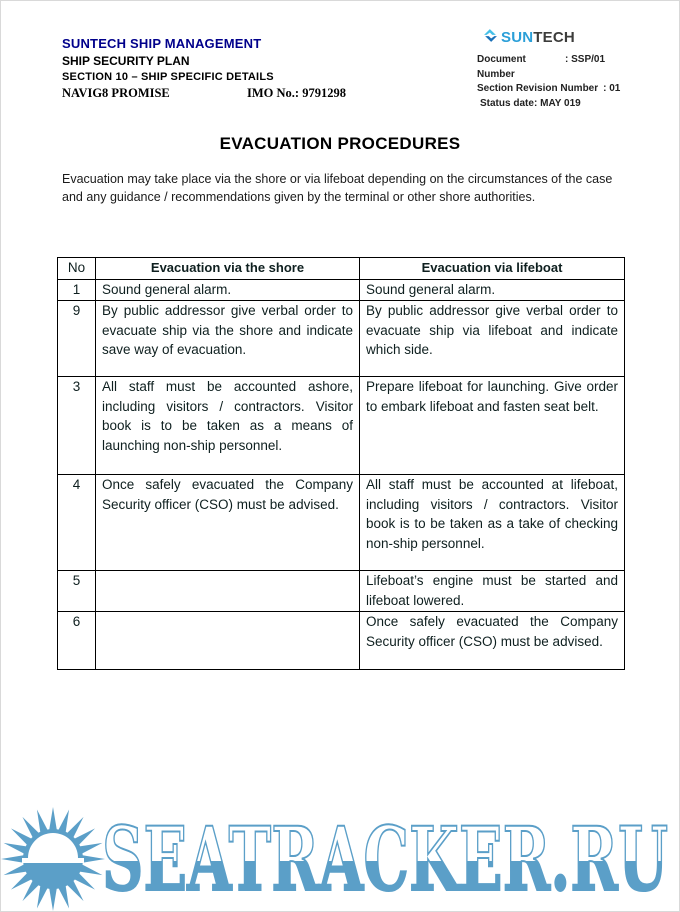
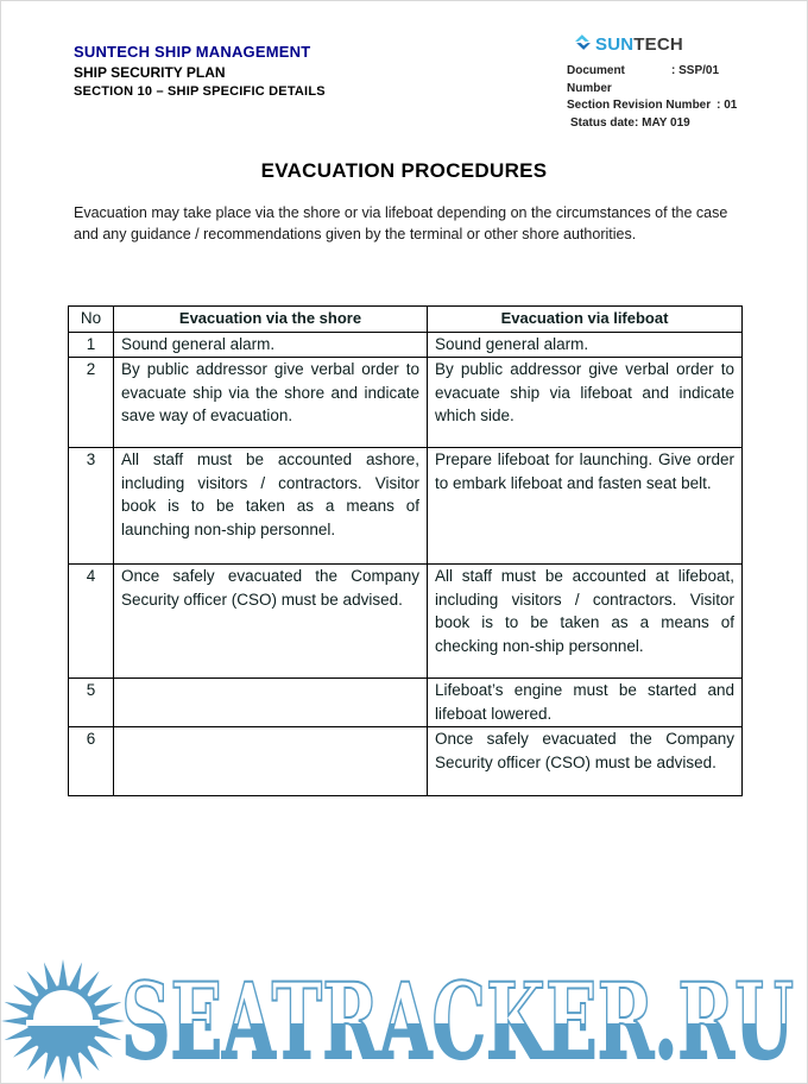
  SUNTECH SHIP MANAGEMENT
  SHIP SECURITY PLAN
  SECTION 10 – SHIP SPECIFIC DETAILS
- NAVIG8 PROMISE
- IMO No.: 9791298
  SUNTECH
  Document Number
  : SSP/01
  Section Revision Number
  : 01
  Status date
  : MAY 019
  EVACUATION PROCEDURES
  Evacuation may take place via the shore or via lifeboat depending on the circumstances of the case and any guidance / recommendations given by the terminal or other shore authorities.
  No	Evacuation via the shore	Evacuation via lifeboat
  1	Sound general alarm.	Sound general alarm.
- 9	By public addressor give verbal order to evacuate ship via the shore and indicate save way of evacuation.	By public addressor give verbal order to evacuate ship via lifeboat and indicate which side.
+ 2	By public addressor give verbal order to evacuate ship via the shore and indicate save way of evacuation.	By public addressor give verbal order to evacuate ship via lifeboat and indicate which side.
  3	All staff must be accounted ashore, including visitors / contractors. Visitor book is to be taken as a means of launching non-ship personnel.	Prepare lifeboat for launching. Give order to embark lifeboat and fasten seat belt.
- 4	Once safely evacuated the Company Security officer (CSO) must be advised.	All staff must be accounted at lifeboat, including visitors / contractors. Visitor book is to be taken as a take of checking non-ship personnel.
+ 4	Once safely evacuated the Company Security officer (CSO) must be advised.	All staff must be accounted at lifeboat, including visitors / contractors. Visitor book is to be taken as a means of checking non-ship personnel.
  5		Lifeboat’s engine must be started and lifeboat lowered.
  6		Once safely evacuated the Company Security officer (CSO) must be advised.
  SEATRACKER.RU
